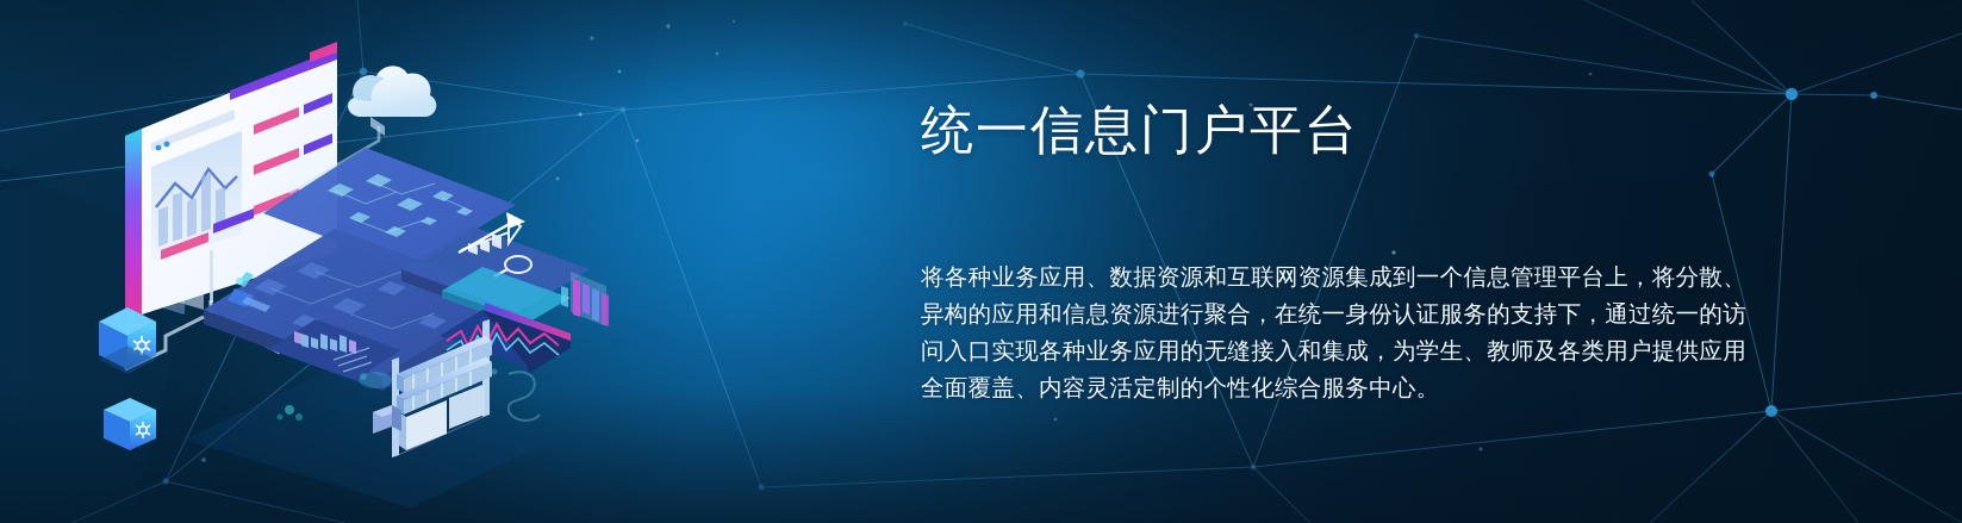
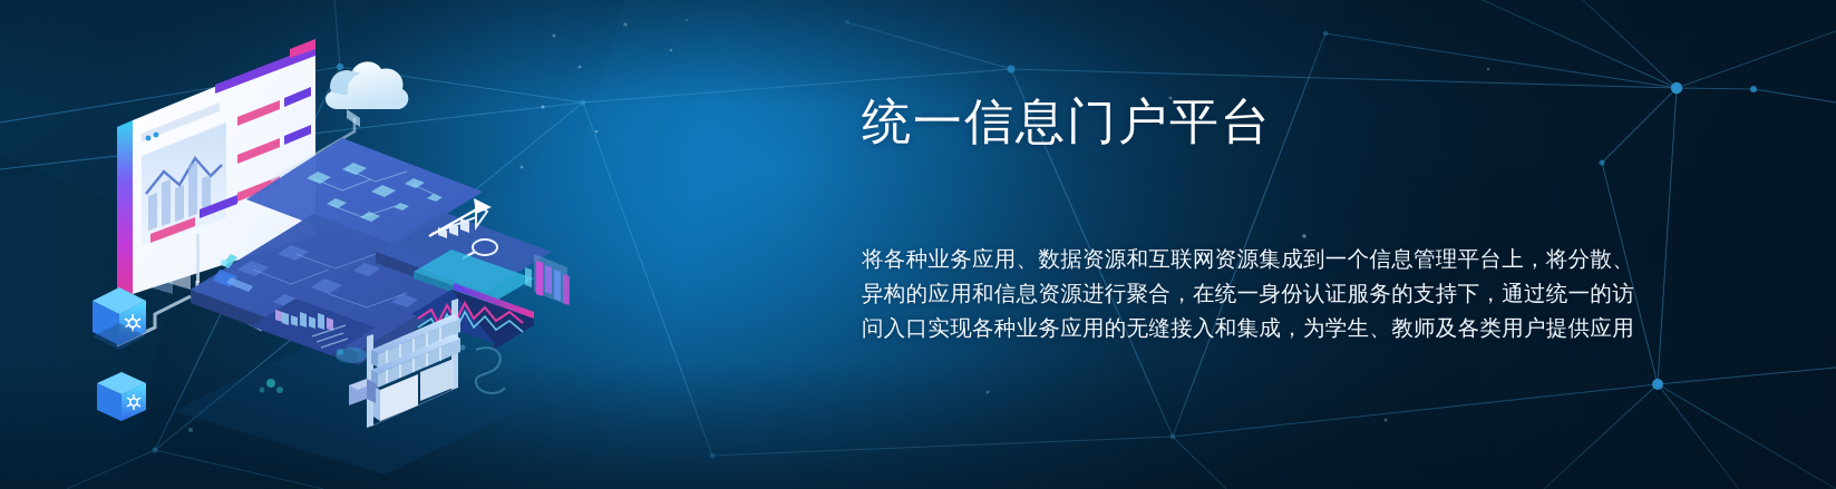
  统一信息门户平台
  将各种业务应用、数据资源和互联网资源集成到一个信息管理平台上，将分散、
  异构的应用和信息资源进行聚合，在统一身份认证服务的支持下，通过统一的访
  问入口实现各种业务应用的无缝接入和集成，为学生、教师及各类用户提供应用
- 全面覆盖、内容灵活定制的个性化综合服务中心。
